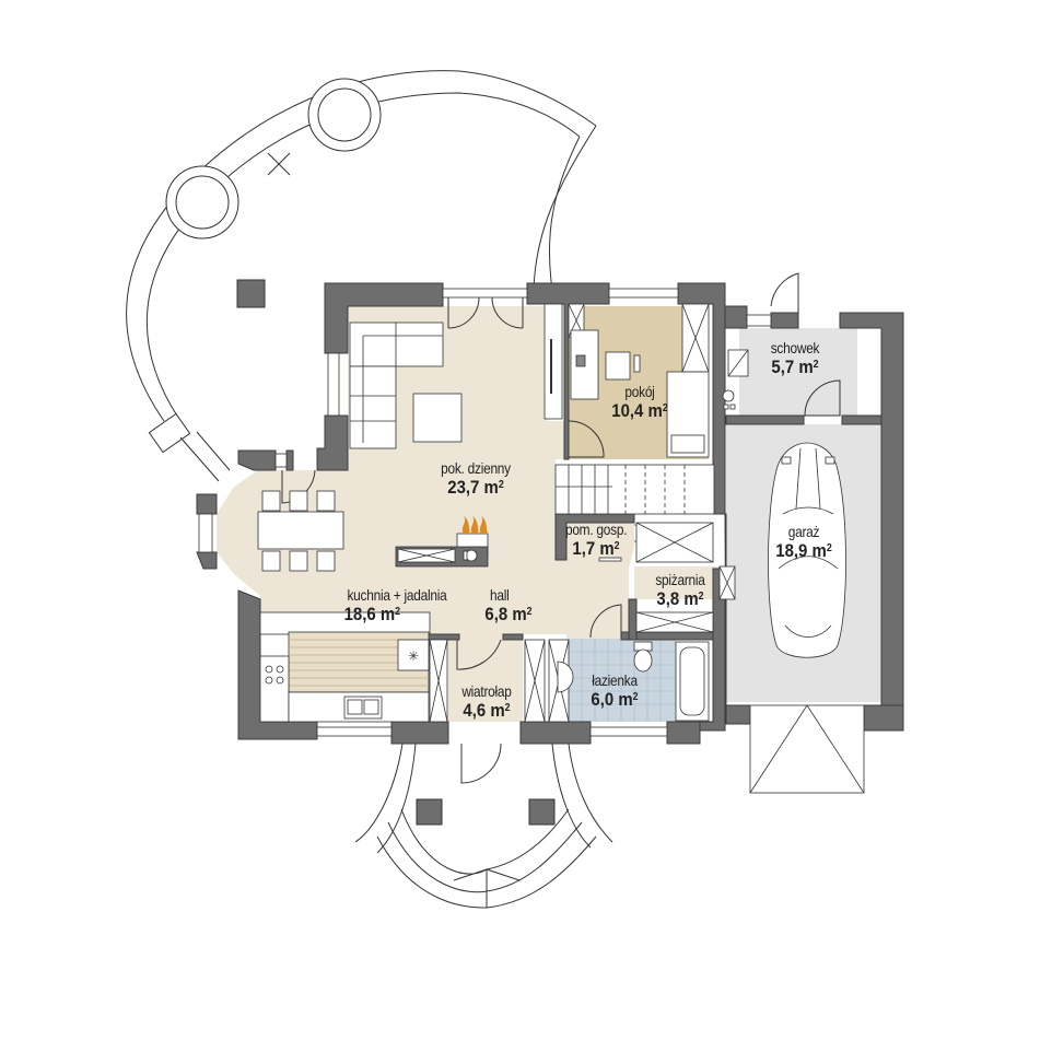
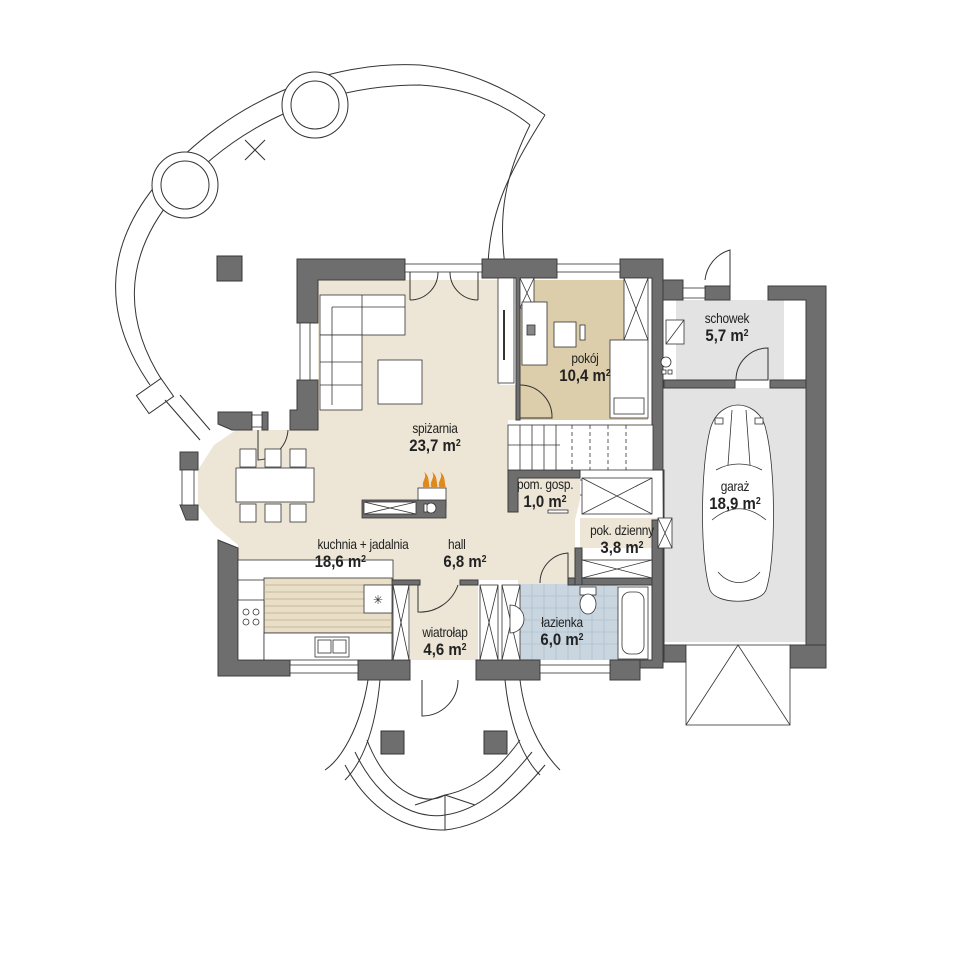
  ✳
- pok. dzienny
+ spiżarnia
  23,7 m2
  pokój
  10,4 m2
  schowek
  5,7 m2
  garaż
  18,9 m2
  pom. gosp.
- 1,7 m2
+ 1,0 m2
- spiżarnia
+ pok. dzienny
  3,8 m2
  kuchnia + jadalnia
  18,6 m2
  hall
  6,8 m2
  wiatrołap
  4,6 m2
  łazienka
  6,0 m2
